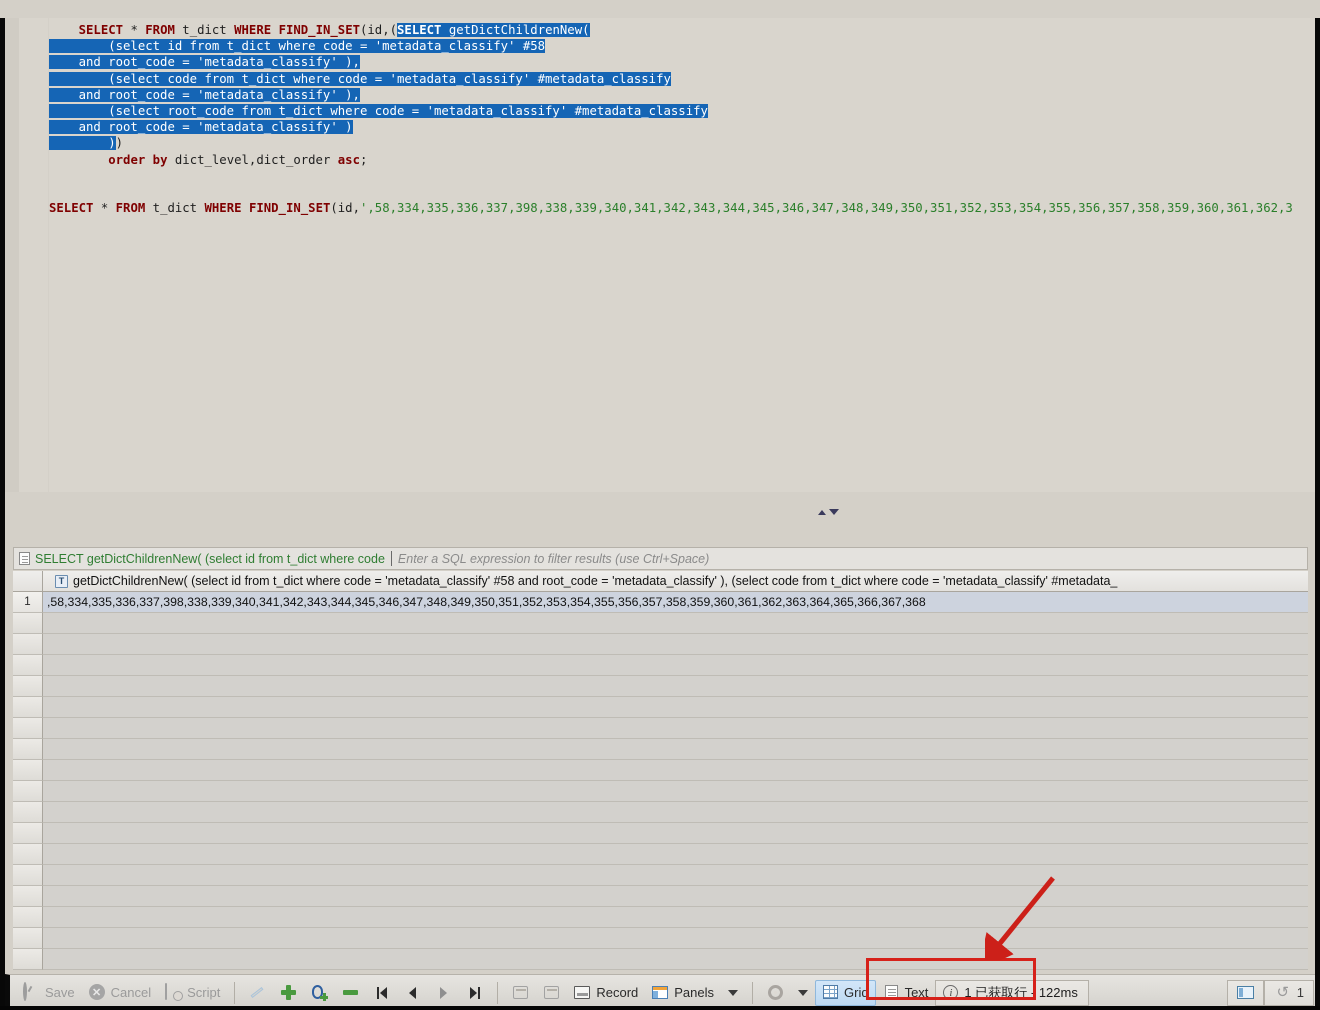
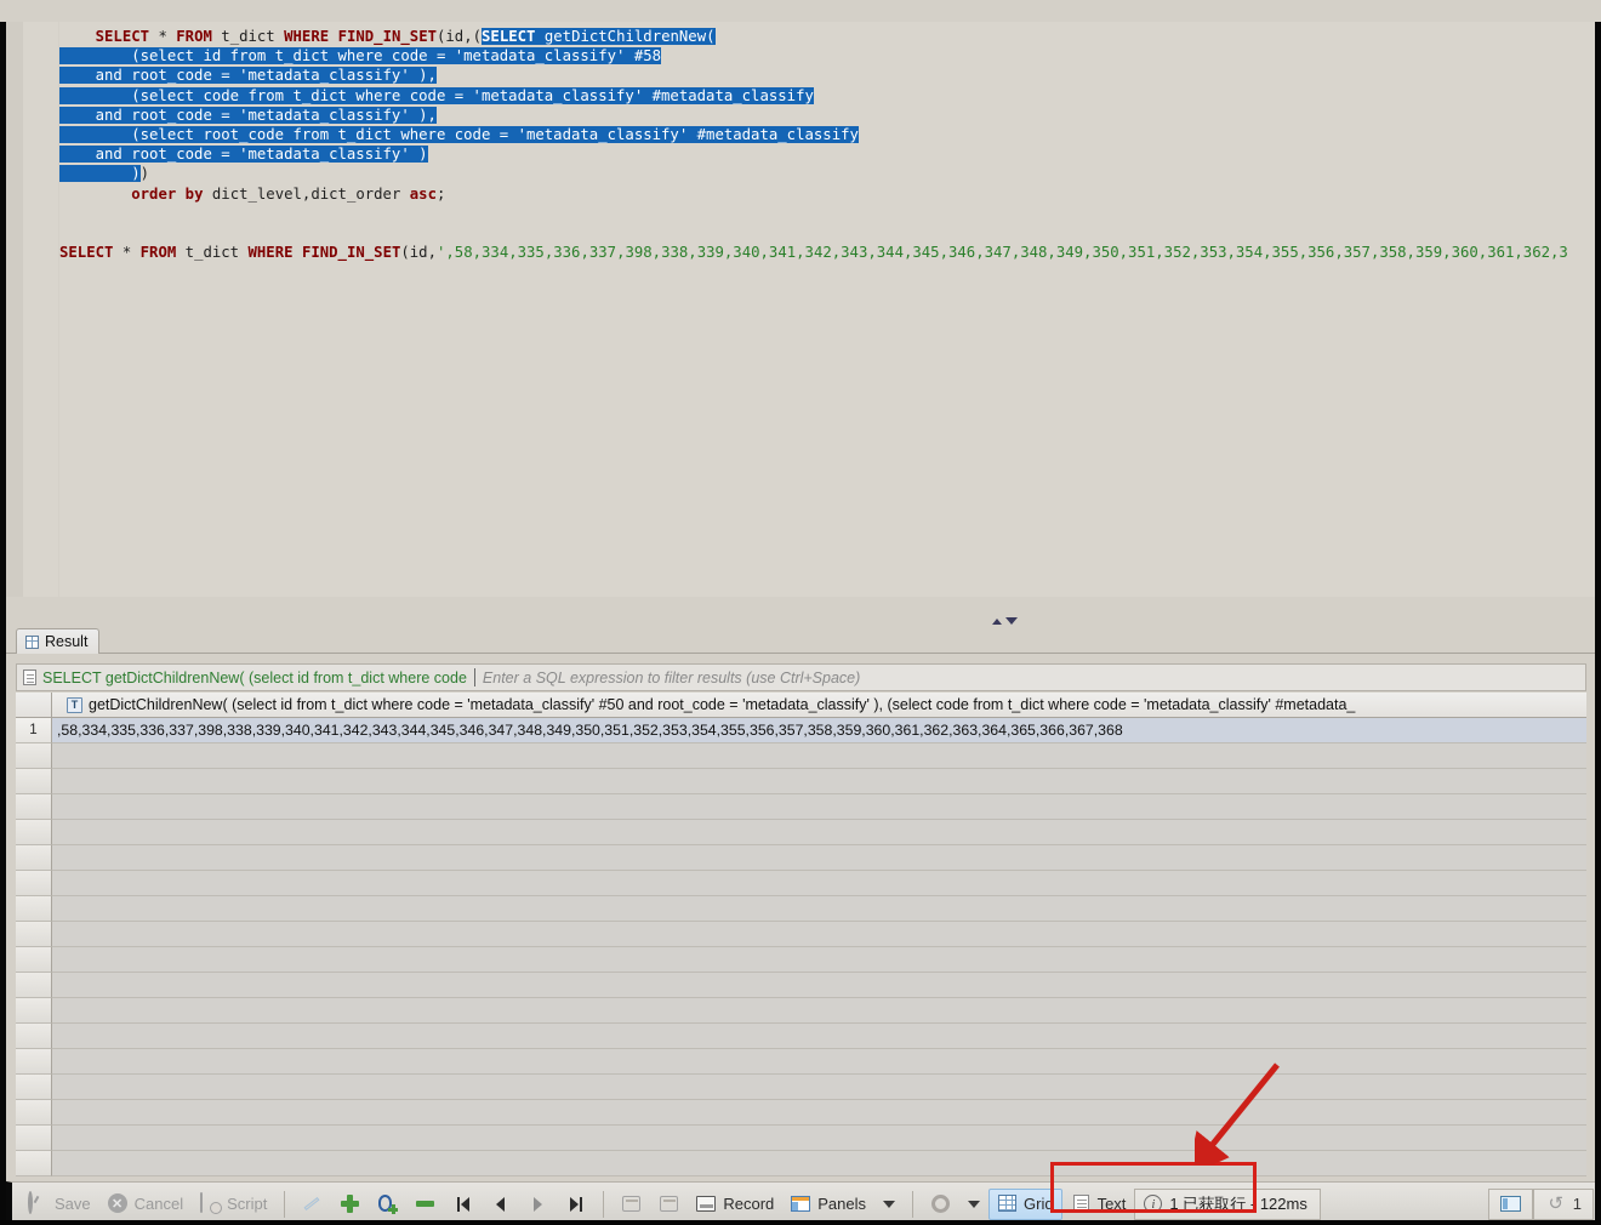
  SELECT * FROM t_dict WHERE FIND_IN_SET(id,(SELECT getDictChildrenNew(
  (select id from t_dict where code = 'metadata_classify' #58
  and root_code = 'metadata_classify' ),
  (select code from t_dict where code = 'metadata_classify' #metadata_classify
  and root_code = 'metadata_classify' ),
  (select root_code from t_dict where code = 'metadata_classify' #metadata_classify
  and root_code = 'metadata_classify' )
  ))
  order by dict_level,dict_order asc;
  SELECT * FROM t_dict WHERE FIND_IN_SET(id,',58,334,335,336,337,398,338,339,340,341,342,343,344,345,346,347,348,349,350,351,352,353,354,355,356,357,358,359,360,361,362,3
+ Result
  SELECT getDictChildrenNew( (select id from t_dict where code
  Enter a SQL expression to filter results (use Ctrl+Space)
  T
- getDictChildrenNew( (select id from t_dict where code = 'metadata_classify' #58 and root_code = 'metadata_classify' ), (select code from t_dict where code = 'metadata_classify' #metadata_
+ getDictChildrenNew( (select id from t_dict where code = 'metadata_classify' #50 and root_code = 'metadata_classify' ), (select code from t_dict where code = 'metadata_classify' #metadata_
  1
  ,58,334,335,336,337,398,338,339,340,341,342,343,344,345,346,347,348,349,350,351,352,353,354,355,356,357,358,359,360,361,362,363,364,365,366,367,368
  Save
  ✕
  Cancel
  Script
  Record
  Panels
  Grid
  Text
  i
  1 已获取行 - 122ms
  ↺
  1
